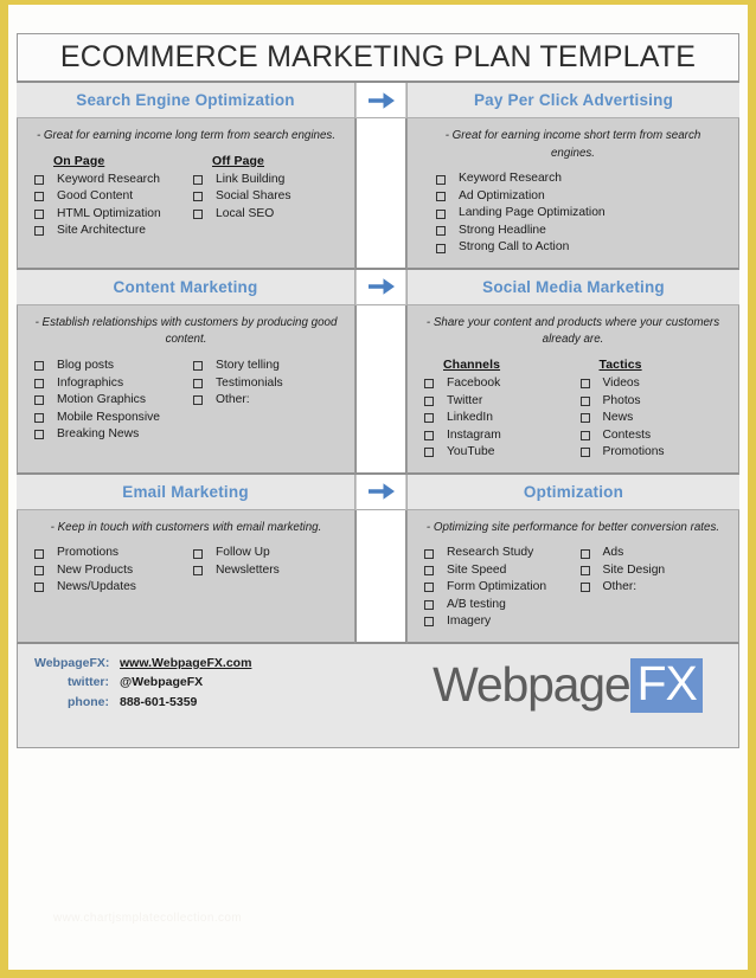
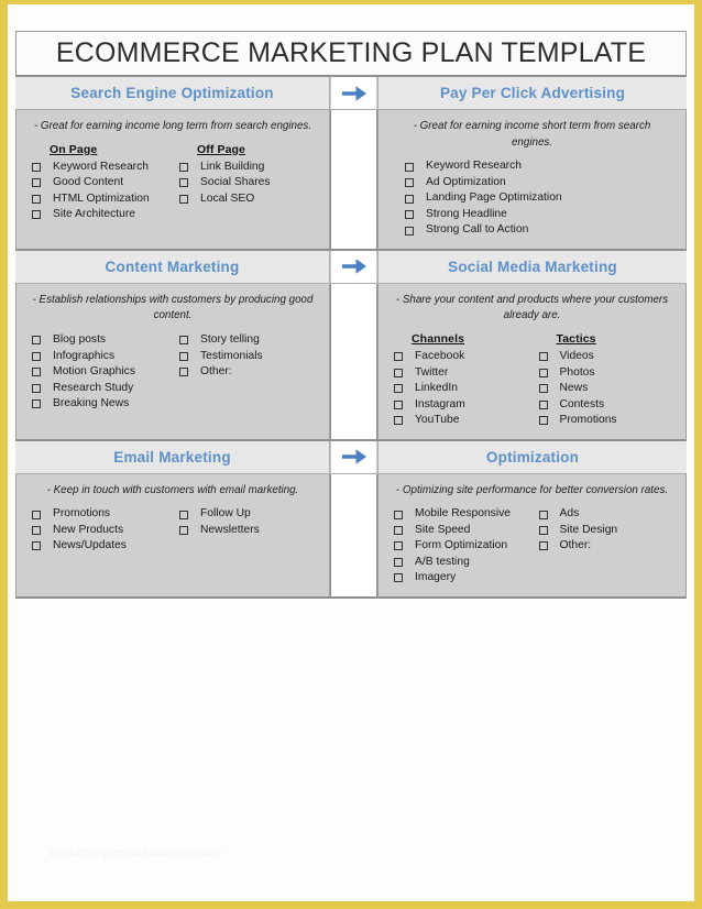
  ECOMMERCE MARKETING PLAN TEMPLATE
  Search Engine Optimization
  Pay Per Click Advertising
  - Great for earning income long term from search engines.
  On Page
  Keyword Research
  Good Content
  HTML Optimization
  Site Architecture
  Off Page
  Link Building
  Social Shares
  Local SEO
  - Great for earning income short term from search engines.
  Keyword Research
  Ad Optimization
  Landing Page Optimization
  Strong Headline
  Strong Call to Action
  Content Marketing
  Social Media Marketing
  - Establish relationships with customers by producing good content.
  Blog posts
  Infographics
  Motion Graphics
- Mobile Responsive
+ Research Study
  Breaking News
  Story telling
  Testimonials
  Other:
  - Share your content and products where your customers already are.
  Channels
  Facebook
  Twitter
  LinkedIn
  Instagram
  YouTube
  Tactics
  Videos
  Photos
  News
  Contests
  Promotions
  Email Marketing
  Optimization
  - Keep in touch with customers with email marketing.
  Promotions
  New Products
  News/Updates
  Follow Up
  Newsletters
  - Optimizing site performance for better conversion rates.
- Research Study
+ Mobile Responsive
  Site Speed
  Form Optimization
  A/B testing
  Imagery
  Ads
  Site Design
  Other:
- WebpageFX:
- www.WebpageFX.com
- twitter:
- @WebpageFX
- phone:
- 888-601-5359
- Webpage
- FX
